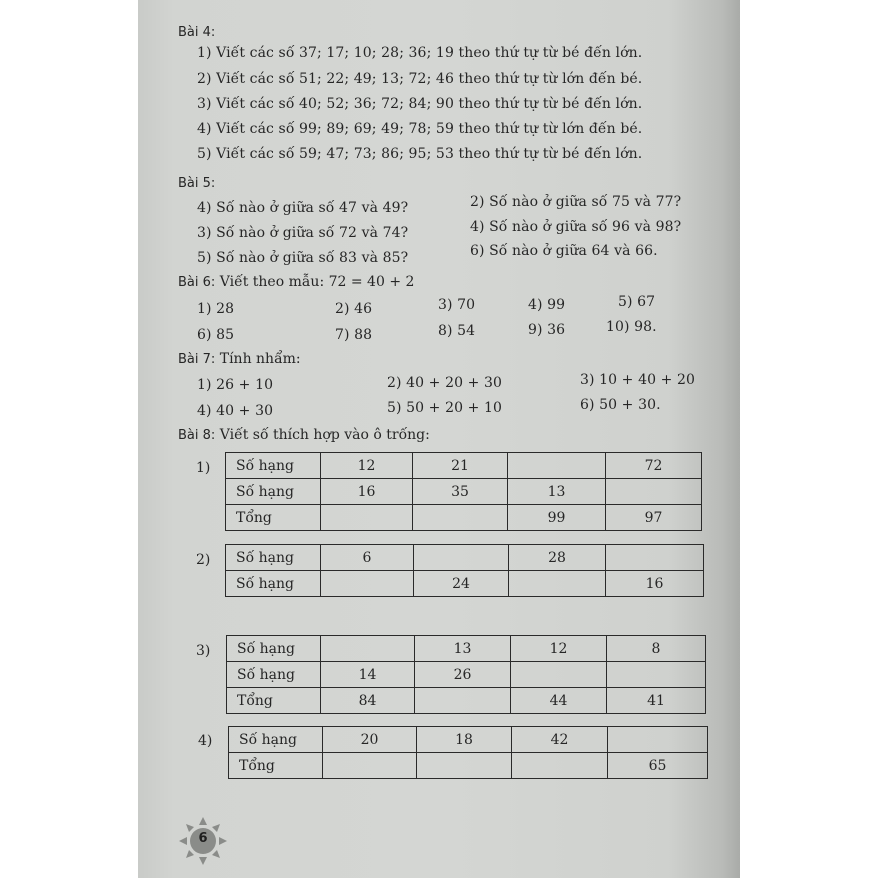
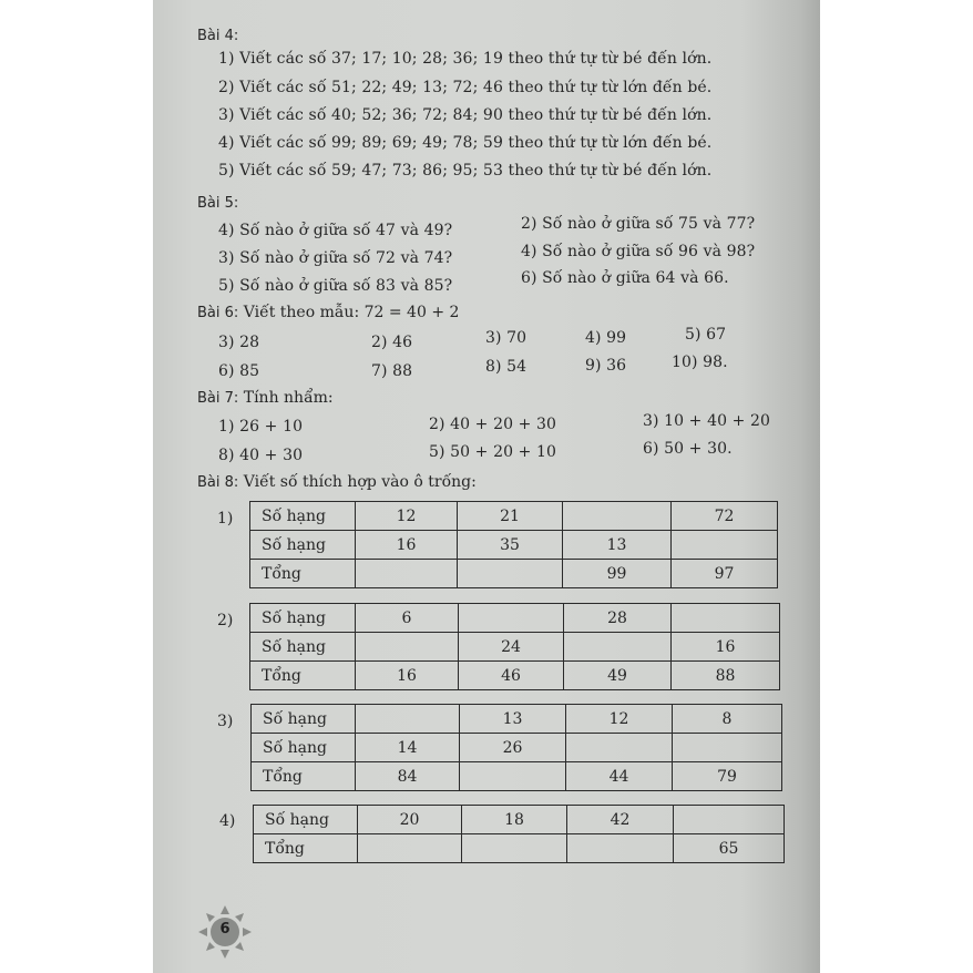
  Bài 4:
  1) Viết các số 37; 17; 10; 28; 36; 19 theo thứ tự từ bé đến lớn.
  2) Viết các số 51; 22; 49; 13; 72; 46 theo thứ tự từ lớn đến bé.
  3) Viết các số 40; 52; 36; 72; 84; 90 theo thứ tự từ bé đến lớn.
  4) Viết các số 99; 89; 69; 49; 78; 59 theo thứ tự từ lớn đến bé.
  5) Viết các số 59; 47; 73; 86; 95; 53 theo thứ tự từ bé đến lớn.
  Bài 5:
  4) Số nào ở giữa số 47 và 49?
  2) Số nào ở giữa số 75 và 77?
  3) Số nào ở giữa số 72 và 74?
  4) Số nào ở giữa số 96 và 98?
  5) Số nào ở giữa số 83 và 85?
  6) Số nào ở giữa 64 và 66.
  Bài 6: Viết theo mẫu: 72 = 40 + 2
- 1) 28
+ 3) 28
  2) 46
  3) 70
  4) 99
  5) 67
  6) 85
  7) 88
  8) 54
  9) 36
  10) 98.
  Bài 7: Tính nhẩm:
  1) 26 + 10
  2) 40 + 20 + 30
  3) 10 + 40 + 20
- 4) 40 + 30
+ 8) 40 + 30
  5) 50 + 20 + 10
  6) 50 + 30.
  Bài 8: Viết số thích hợp vào ô trống:
  1)
  Số hạng	12	21		72
  Số hạng	16	35	13
  Tổng			99	97
  2)
  Số hạng	6		28
  Số hạng		24		16
+ Tổng	16	46	49	88
  3)
  Số hạng		13	12	8
  Số hạng	14	26
- Tổng	84		44	41
+ Tổng	84		44	79
  4)
  Số hạng	20	18	42
  Tổng				65
  6
